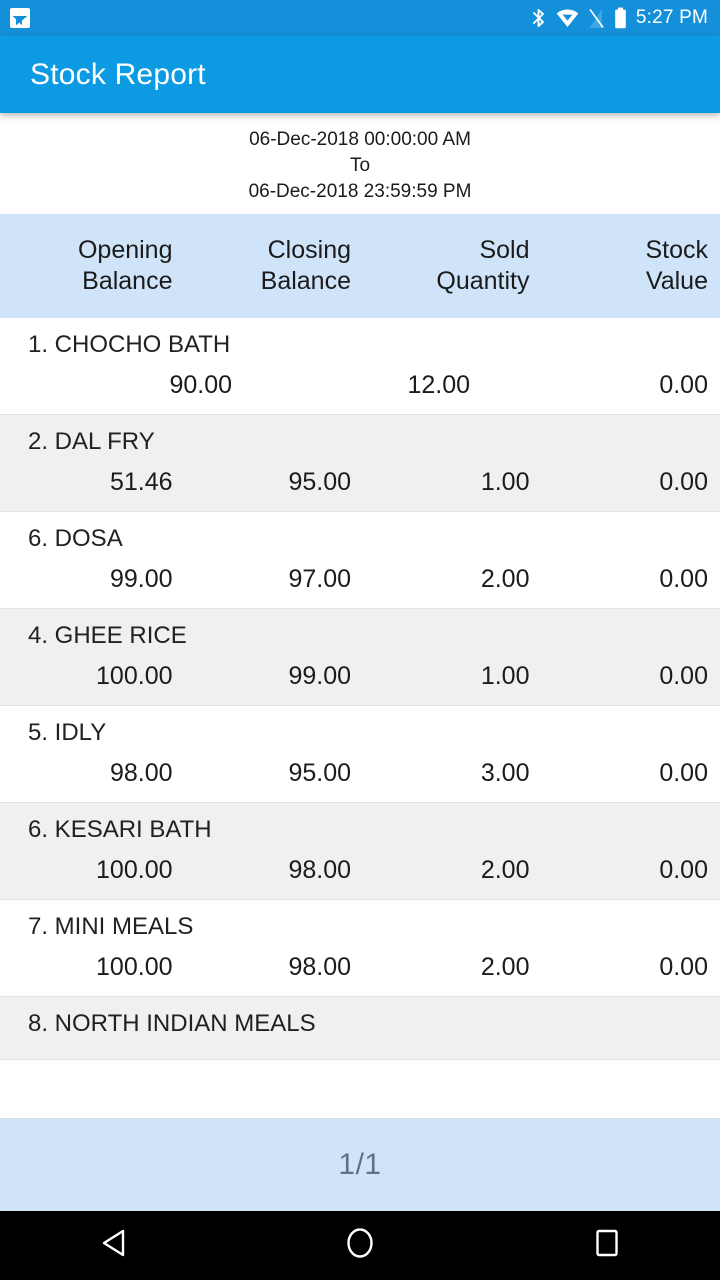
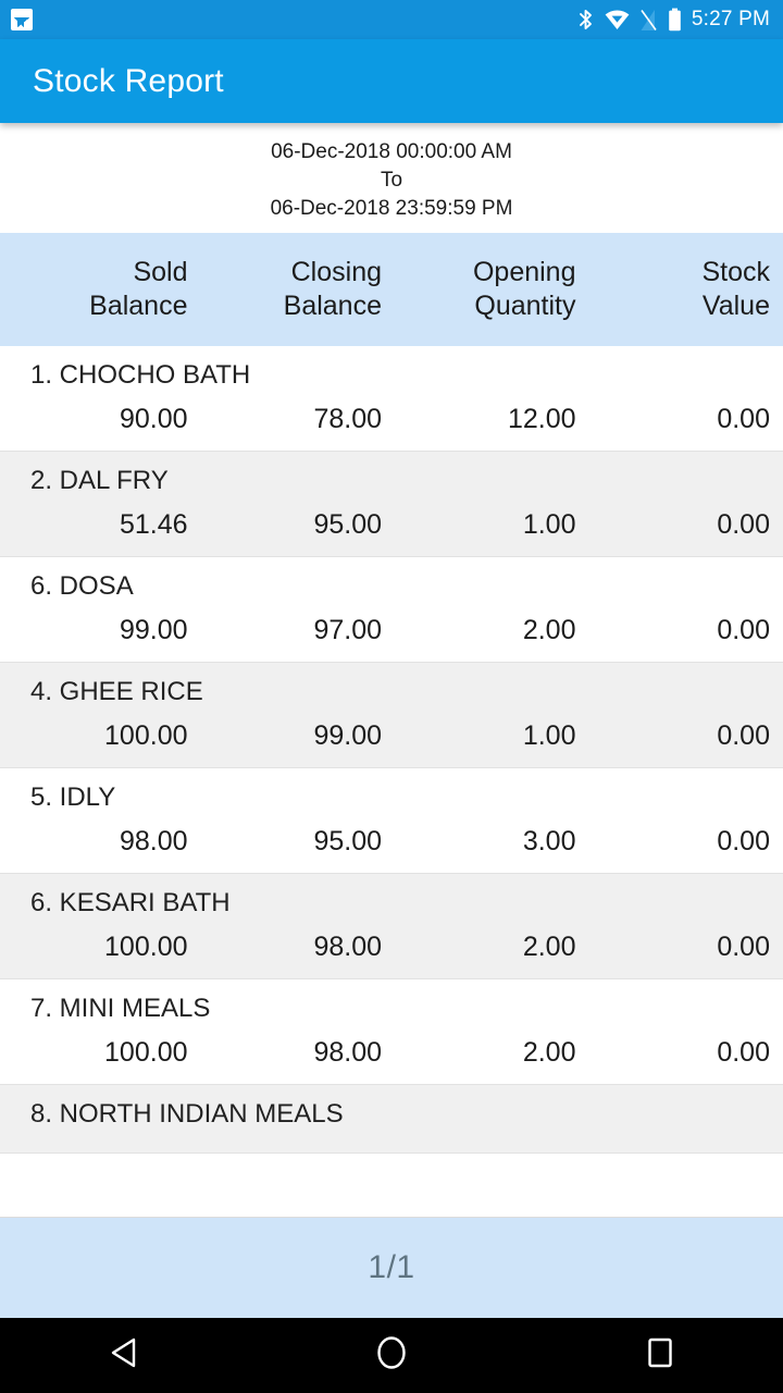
  5:27 PM
  Stock Report
  06-Dec-2018 00:00:00 AM
  To
  06-Dec-2018 23:59:59 PM
- Opening
+ Sold
  Balance
  Closing
  Balance
- Sold
+ Opening
  Quantity
  Stock
  Value
  1. CHOCHO BATH
  90.00
+ 78.00
  12.00
  0.00
  2. DAL FRY
  51.46
  95.00
  1.00
  0.00
  6. DOSA
  99.00
  97.00
  2.00
  0.00
  4. GHEE RICE
  100.00
  99.00
  1.00
  0.00
  5. IDLY
  98.00
  95.00
  3.00
  0.00
  6. KESARI BATH
  100.00
  98.00
  2.00
  0.00
  7. MINI MEALS
  100.00
  98.00
  2.00
  0.00
  8. NORTH INDIAN MEALS
  1/1
